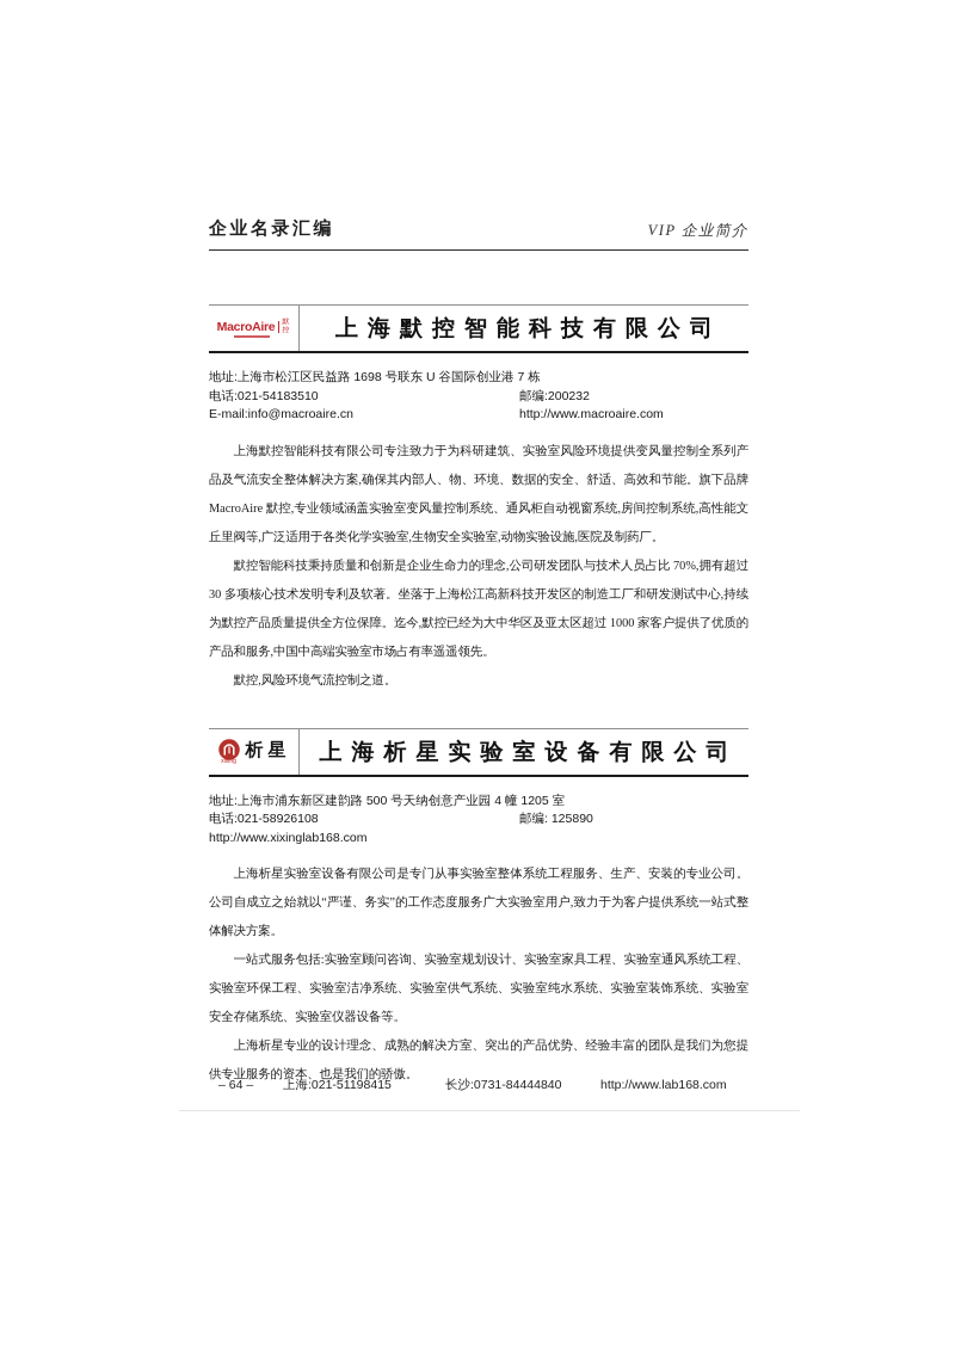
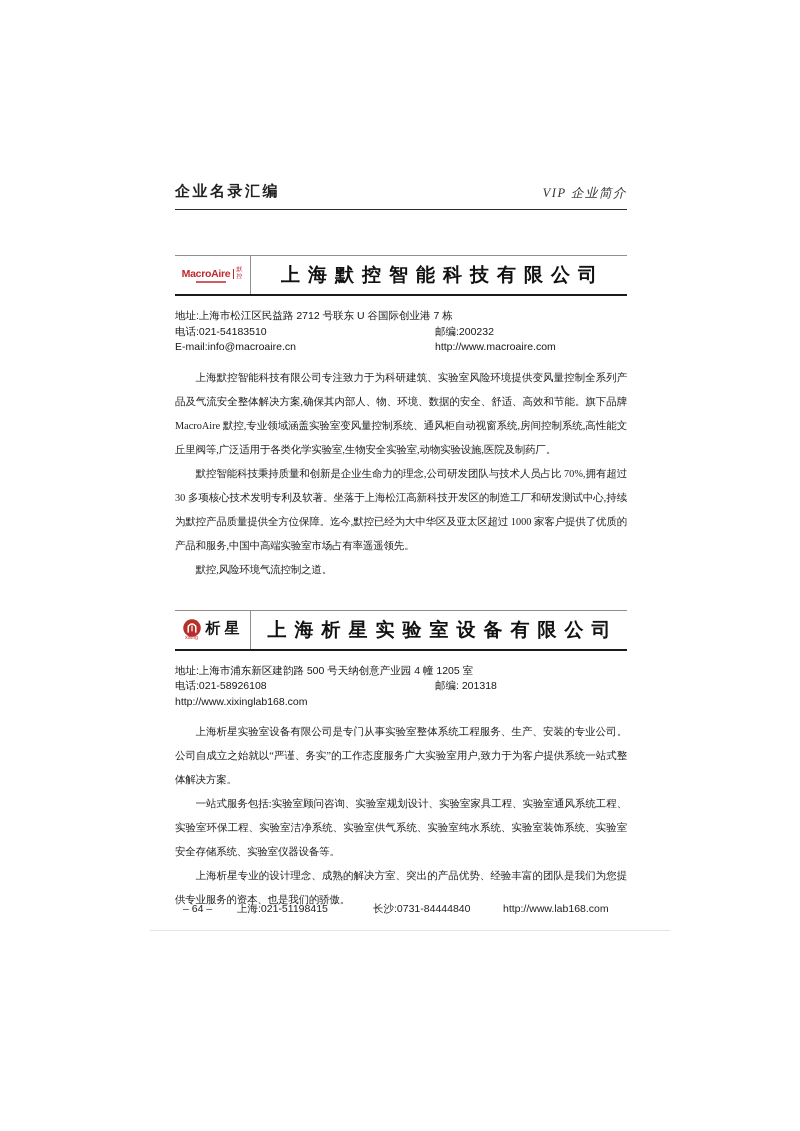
  企业名录汇编
  VIP 企业简介
  MacroAire
  上海默控智能科技有限公司
- 地址:上海市松江区民益路 1698 号联东 U 谷国际创业港 7 栋
+ 地址:上海市松江区民益路 2712 号联东 U 谷国际创业港 7 栋
  电话:021-54183510
  邮编:200232
  E-mail:info@macroaire.cn
  http://www.macroaire.com
  上海默控智能科技有限公司专注致力于为科研建筑、实验室风险环境提供变风量控制全系列产品及气流安全整体解决方案,确保其内部人、物、环境、数据的安全、舒适、高效和节能。旗下品牌 MacroAire 默控,专业领域涵盖实验室变风量控制系统、通风柜自动视窗系统,房间控制系统,高性能文丘里阀等,广泛适用于各类化学实验室,生物安全实验室,动物实验设施,医院及制药厂。
  默控智能科技秉持质量和创新是企业生命力的理念,公司研发团队与技术人员占比 70%,拥有超过 30 多项核心技术发明专利及软著。坐落于上海松江高新科技开发区的制造工厂和研发测试中心,持续为默控产品质量提供全方位保障。迄今,默控已经为大中华区及亚太区超过 1000 家客户提供了优质的产品和服务,中国中高端实验室市场占有率遥遥领先。
  默控,风险环境气流控制之道。
  析星
  上海析星实验室设备有限公司
  地址:上海市浦东新区建韵路 500 号天纳创意产业园 4 幢 1205 室
  电话:021-58926108
- 邮编: 125890
+ 邮编: 201318
  http://www.xixinglab168.com
  上海析星实验室设备有限公司是专门从事实验室整体系统工程服务、生产、安装的专业公司。公司自成立之始就以“严谨、务实”的工作态度服务广大实验室用户,致力于为客户提供系统一站式整体解决方案。
  一站式服务包括:实验室顾问咨询、实验室规划设计、实验室家具工程、实验室通风系统工程、实验室环保工程、实验室洁净系统、实验室供气系统、实验室纯水系统、实验室装饰系统、实验室安全存储系统、实验室仪器设备等。
  上海析星专业的设计理念、成熟的解决方室、突出的产品优势、经验丰富的团队是我们为您提供专业服务的资本、也是我们的骄傲。
  – 64 –
  上海:021-51198415
  长沙:0731-84444840
  http://www.lab168.com
